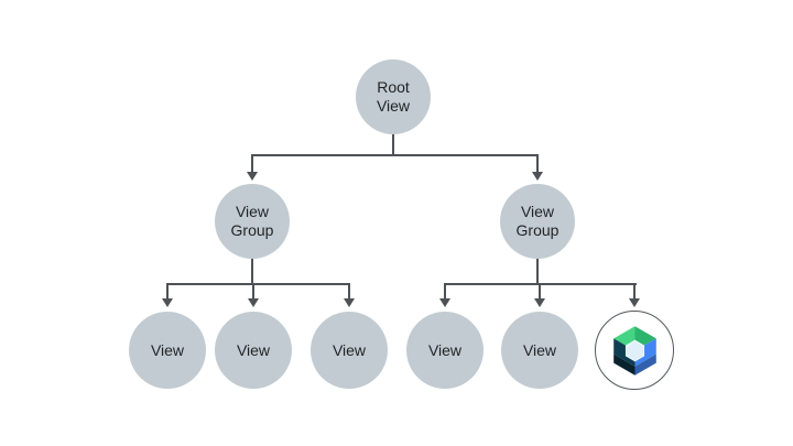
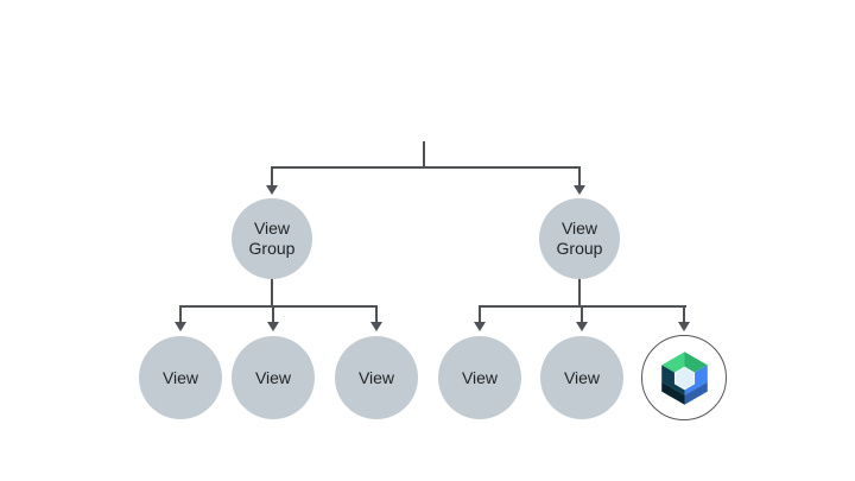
- Root View
  View Group
  View Group
  View
  View
  View
  View
  View
